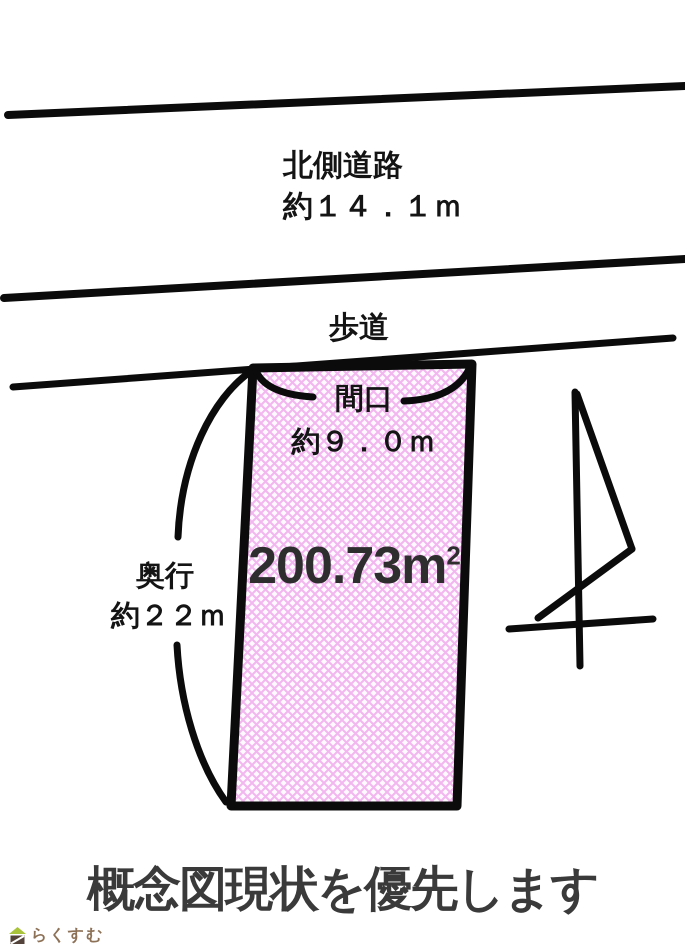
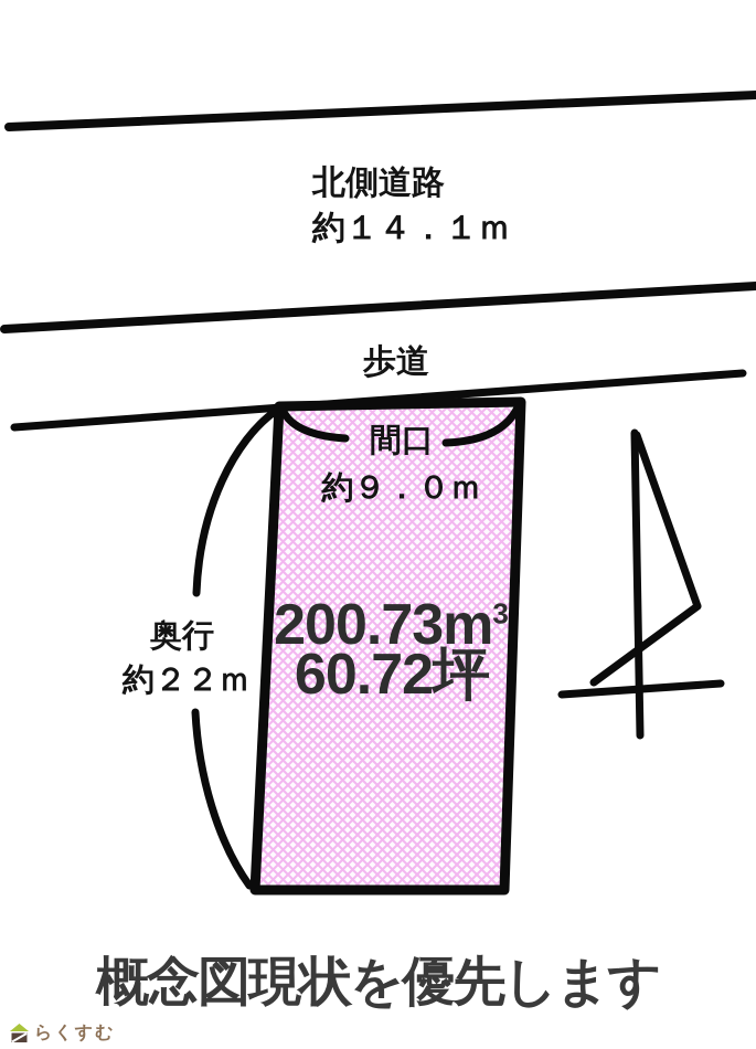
  北側道路
  約１４．１ｍ
  歩道
  間口
  約９．０ｍ
  奥行
  約２２ｍ
- 200.73m2
+ 200.73m3
+ 60.72坪
  概念図現状を優先します
  らくすむ
